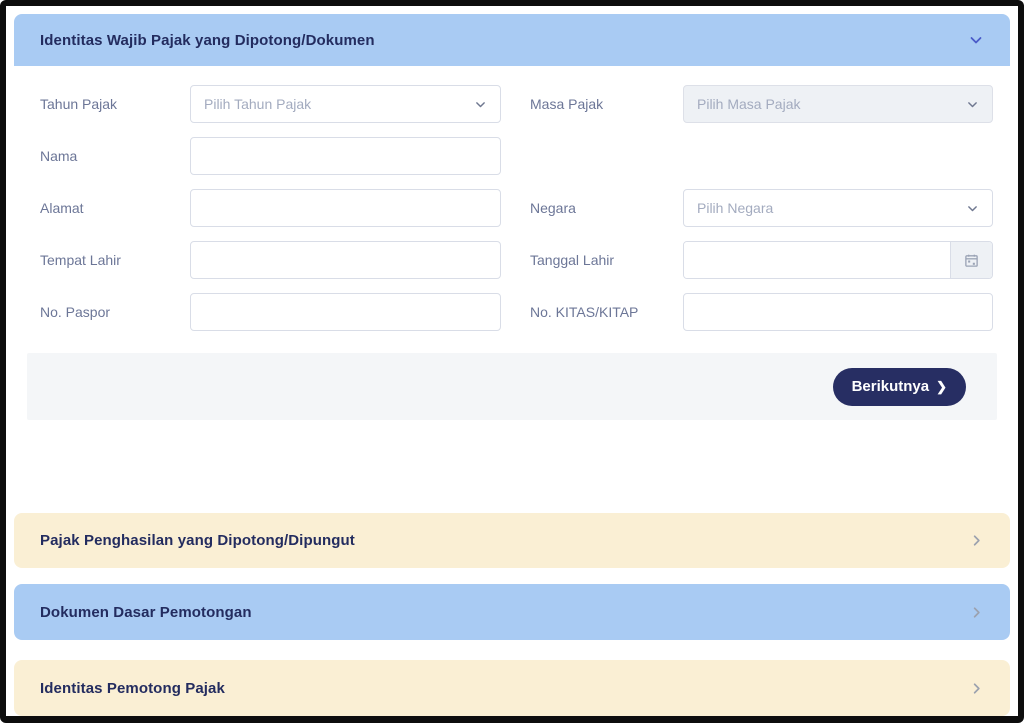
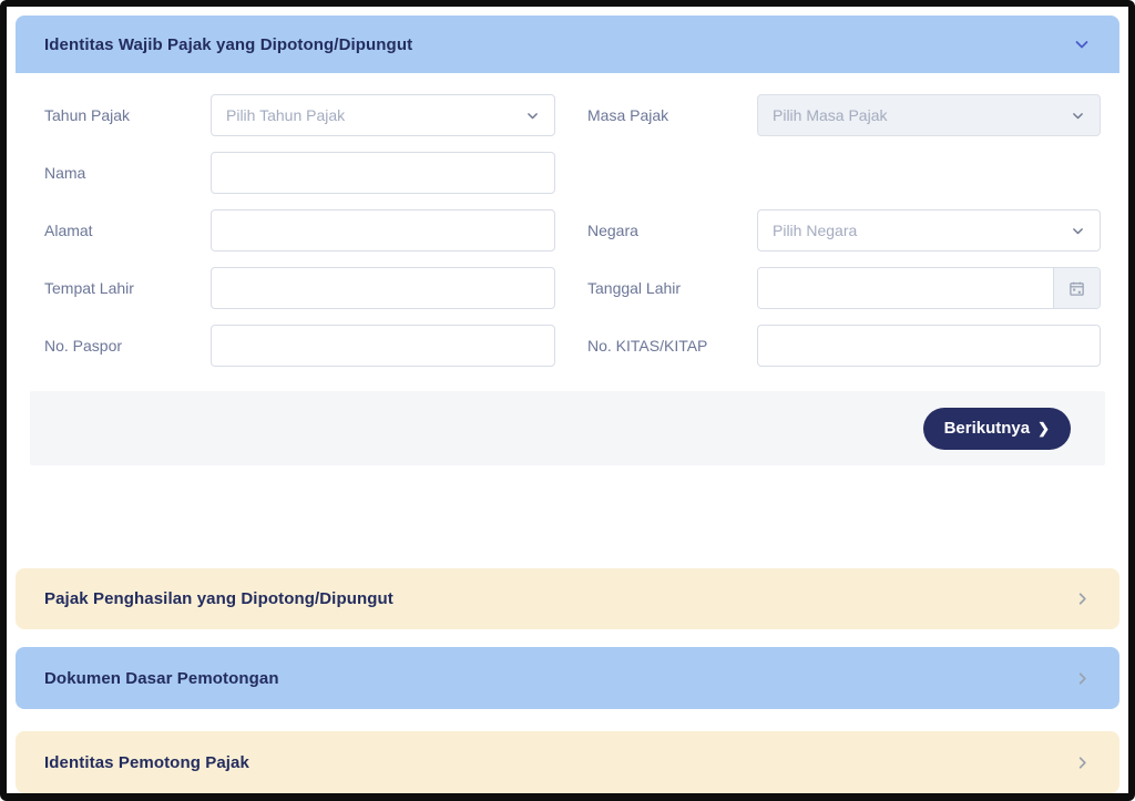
- Identitas Wajib Pajak yang Dipotong/Dokumen
+ Identitas Wajib Pajak yang Dipotong/Dipungut
  Tahun Pajak
  Pilih Tahun Pajak
  Masa Pajak
  Pilih Masa Pajak
  Nama
  Alamat
  Negara
  Pilih Negara
  Tempat Lahir
  Tanggal Lahir
  No. Paspor
  No. KITAS/KITAP
  Berikutnya
  ❯
  Pajak Penghasilan yang Dipotong/Dipungut
  Dokumen Dasar Pemotongan
  Identitas Pemotong Pajak
